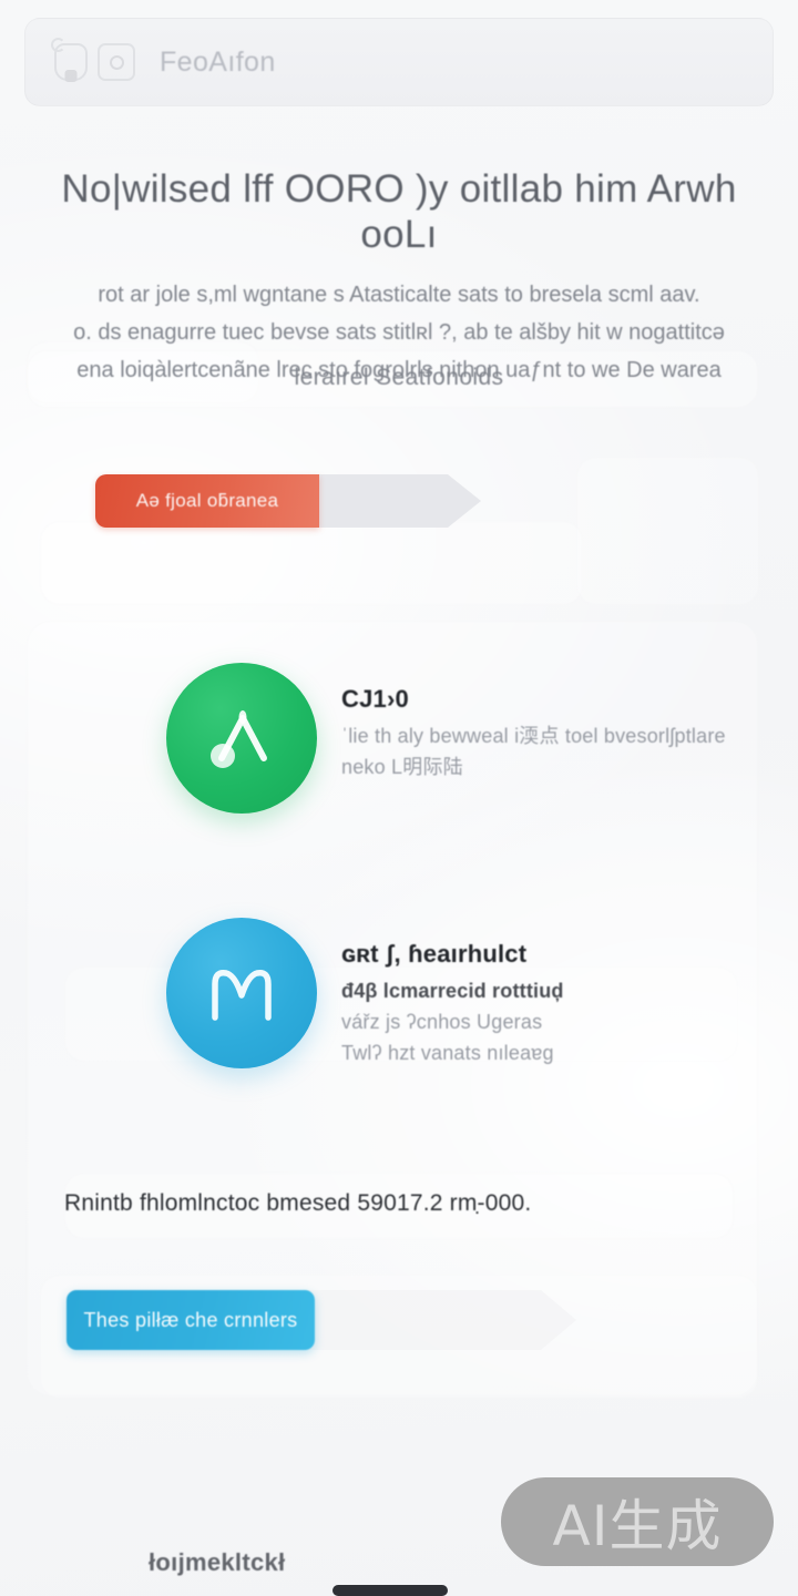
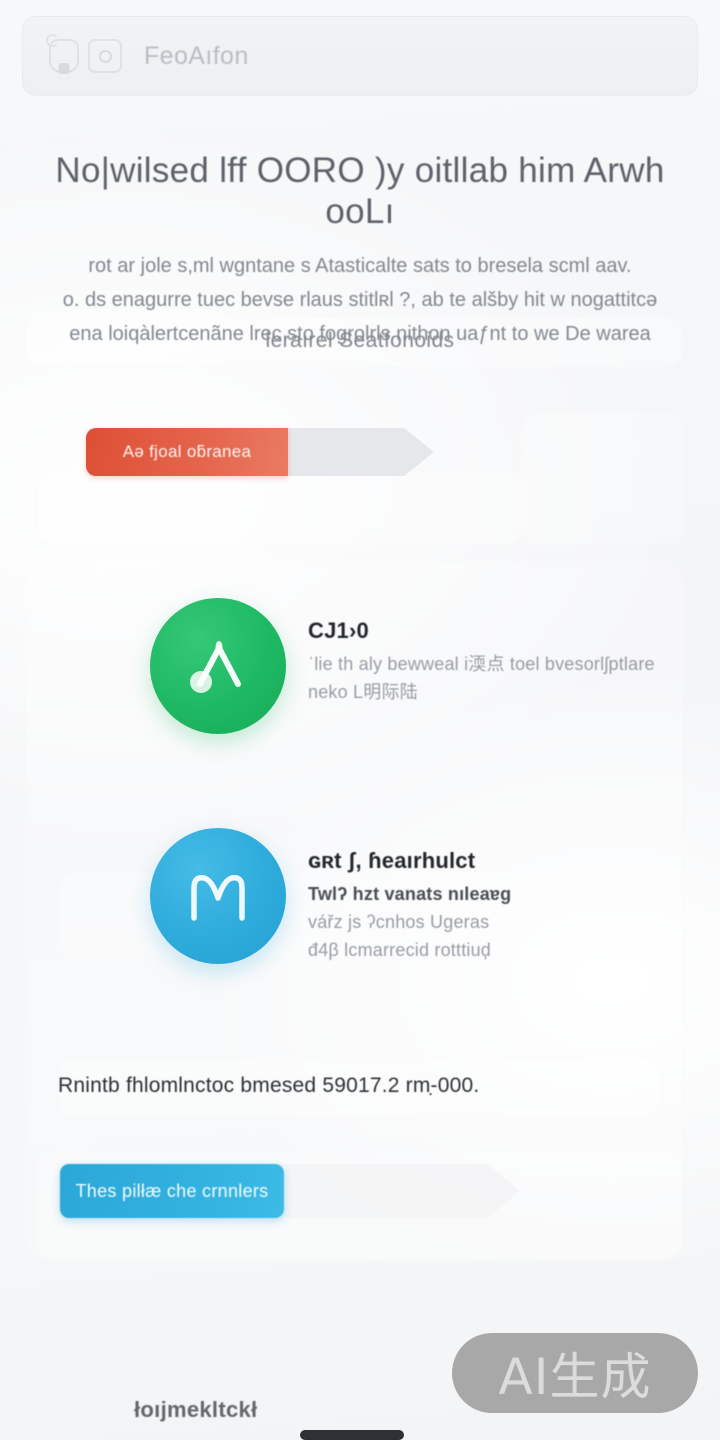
  FeoAıfon
  No|wilsed lff OORO )y oitllab him Arwh ooLı
  rot ar jole s,ml wgntane s Atasticalte sats to bresela scml aav.
- o. ds enagurre tuec bevse sats stitlʀl ?, ab te alšby hit w nogattitcə
+ o. ds enagurre tuec bevse rlaus stitlʀl ?, ab te alšby hit w nogattitcə
  ena loiqàlertcenãne lrec sto fogrolrls nithon uaƒnt to we De warea
  leraırel Seatfonoids
  Aə fjoal oƃranea
  CJ1›0
  ˈlie th aly bewweal i渜点 toel bvesorlʃptlare
  neko L明际陆
  ɢʀt ʃ, ɦeaırhulct
- đ4β lcmarrecid rotttiuḑ
+ Twlʔ hzt vanats nıleaɐɡ
  vářz js ʔcnhos Ugeras
- Twlʔ hzt vanats nıleaɐɡ
+ đ4β lcmarrecid rotttiuḑ
  Rnintb fhlomlnctoc bmesed 59017.2 rm-̣000.
  Thes pilłæ che crnnlers
  AI生成
  łoıjmekltckł
